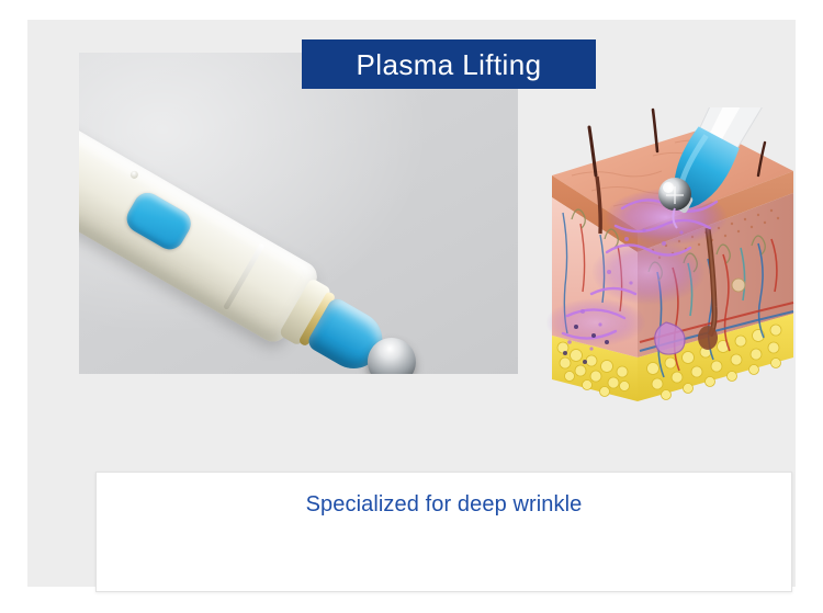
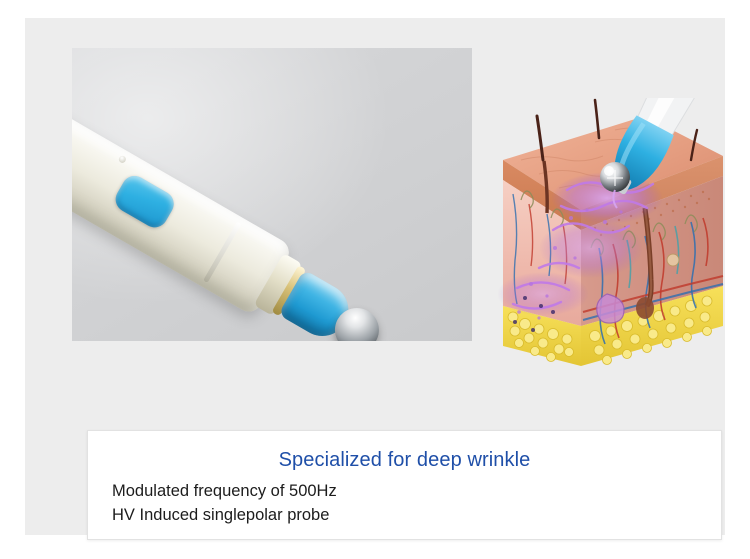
- Plasma Lifting
  Specialized for deep wrinkle
+ Modulated frequency of 500Hz
+ HV Induced singlepolar probe
